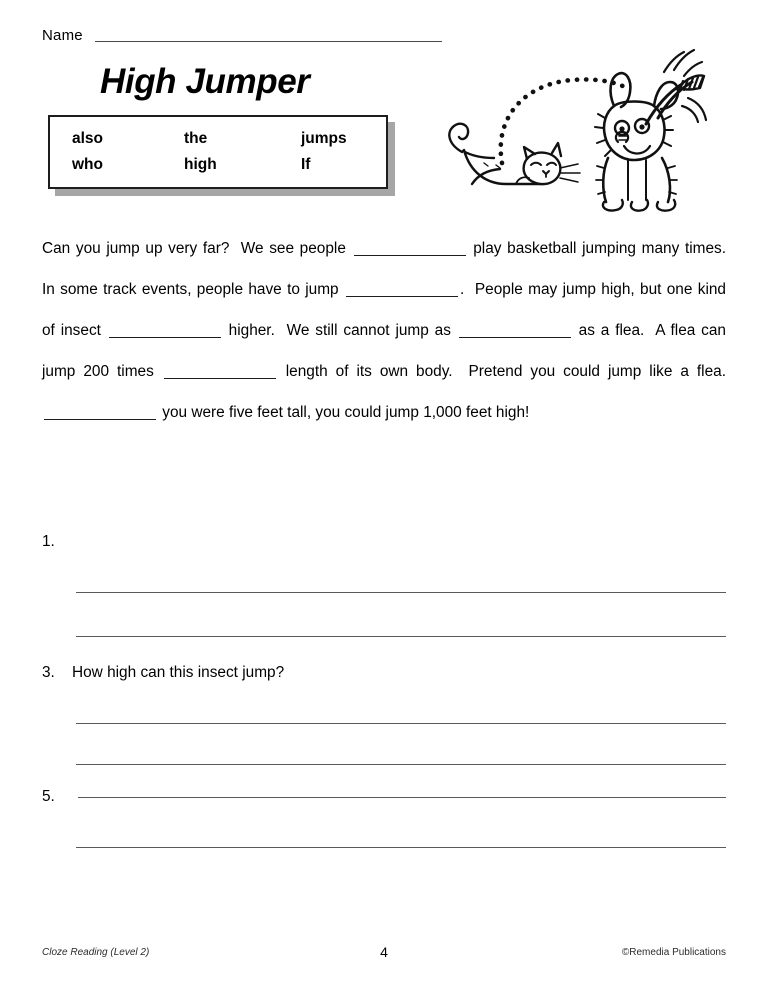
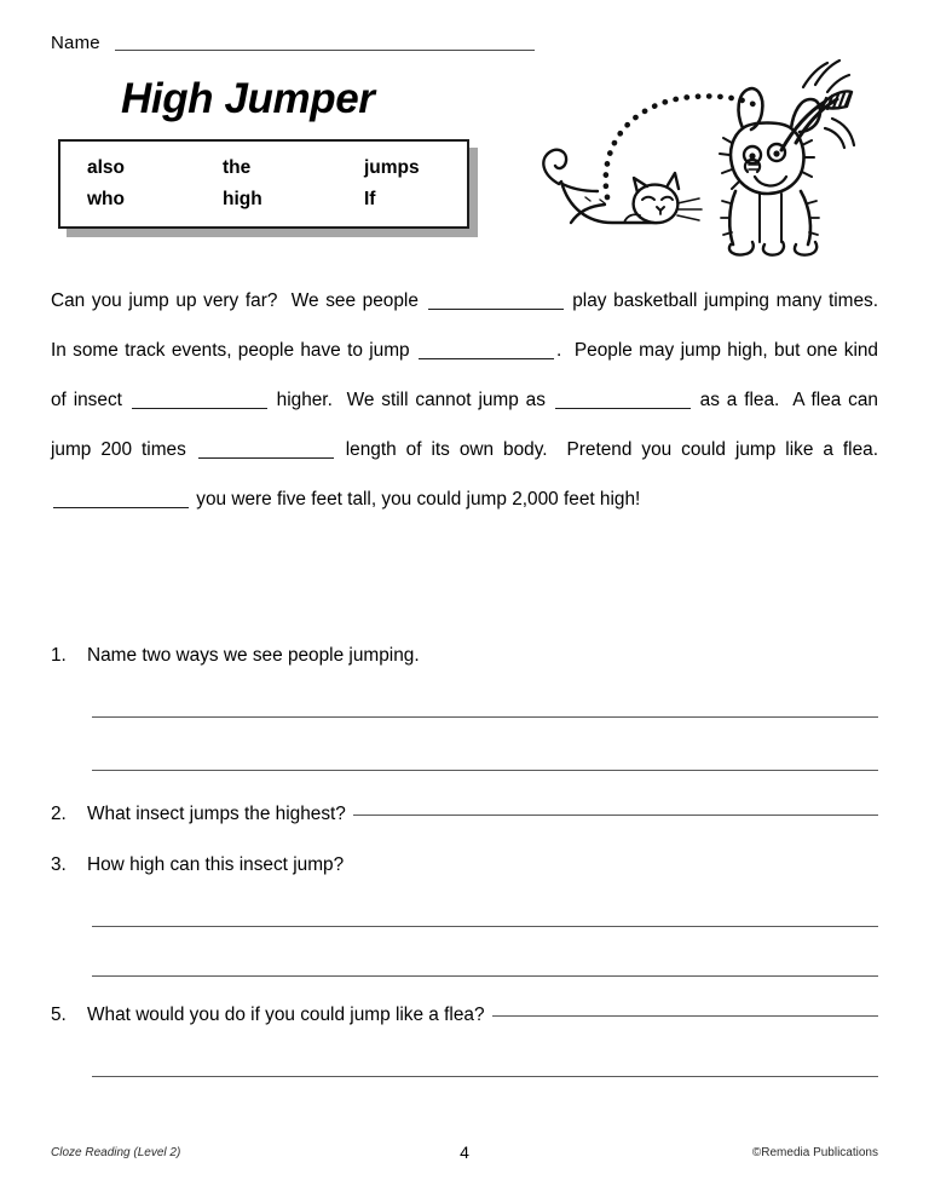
  Name
  High Jumper
  also
  the
  jumps
  who
  high
  If
- Can you jump up very far? We see people play basketball jumping many times. In some track events, people have to jump . People may jump high, but one kind of insect higher. We still cannot jump as as a flea. A flea can jump 200 times length of its own body. Pretend you could jump like a flea. you were five feet tall, you could jump 1,000 feet high!
+ Can you jump up very far? We see people play basketball jumping many times. In some track events, people have to jump . People may jump high, but one kind of insect higher. We still cannot jump as as a flea. A flea can jump 200 times length of its own body. Pretend you could jump like a flea. you were five feet tall, you could jump 2,000 feet high!
  1.
+ Name two ways we see people jumping.
+ 2.
+ What insect jumps the highest?
  3.
  How high can this insect jump?
  5.
+ What would you do if you could jump like a flea?
  Cloze Reading (Level 2)
  4
  ©Remedia Publications
